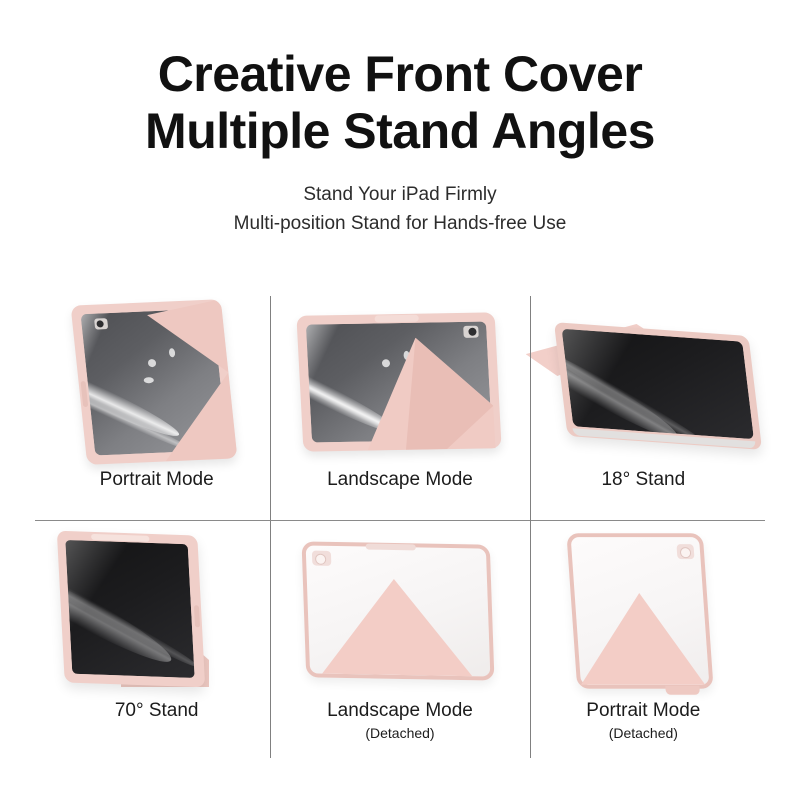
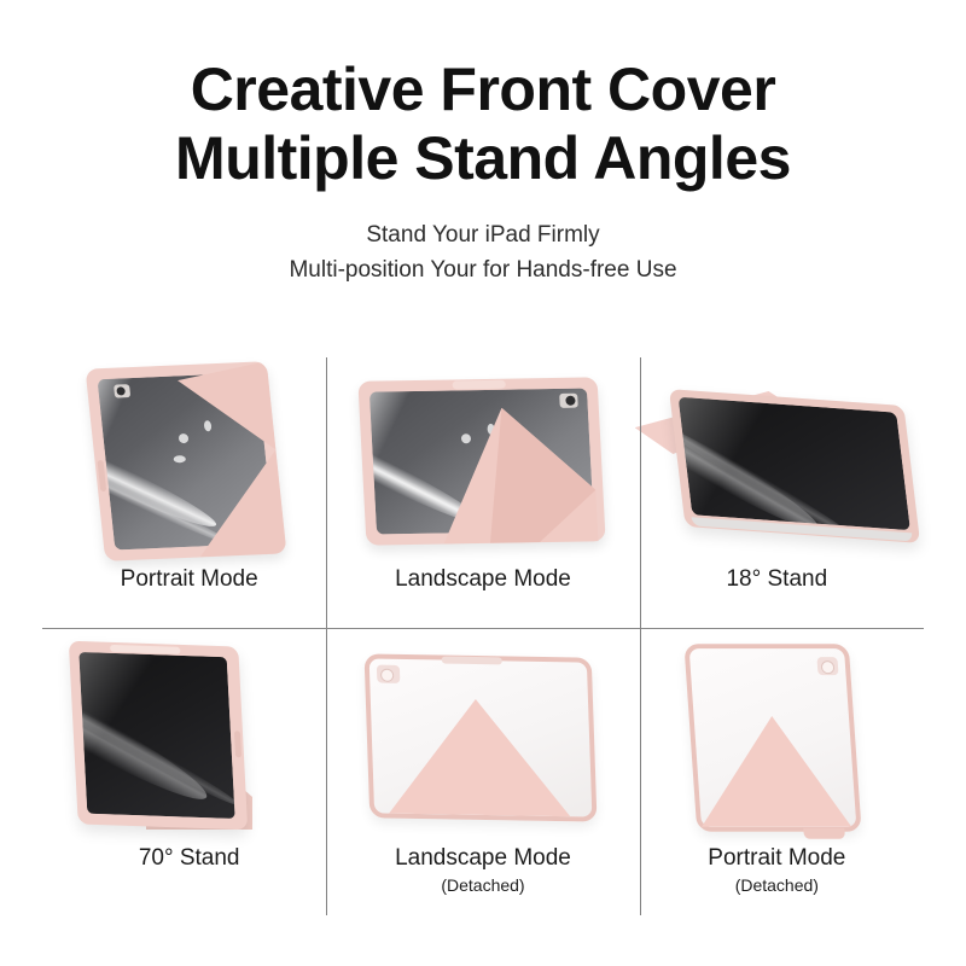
  Creative Front Cover
  Multiple Stand Angles
  Stand Your iPad Firmly
- Multi-position Stand for Hands-free Use
+ Multi-position Your for Hands-free Use
  Portrait Mode
  Landscape Mode
  18° Stand
  70° Stand
  Landscape Mode
  (Detached)
  Portrait Mode
  (Detached)
